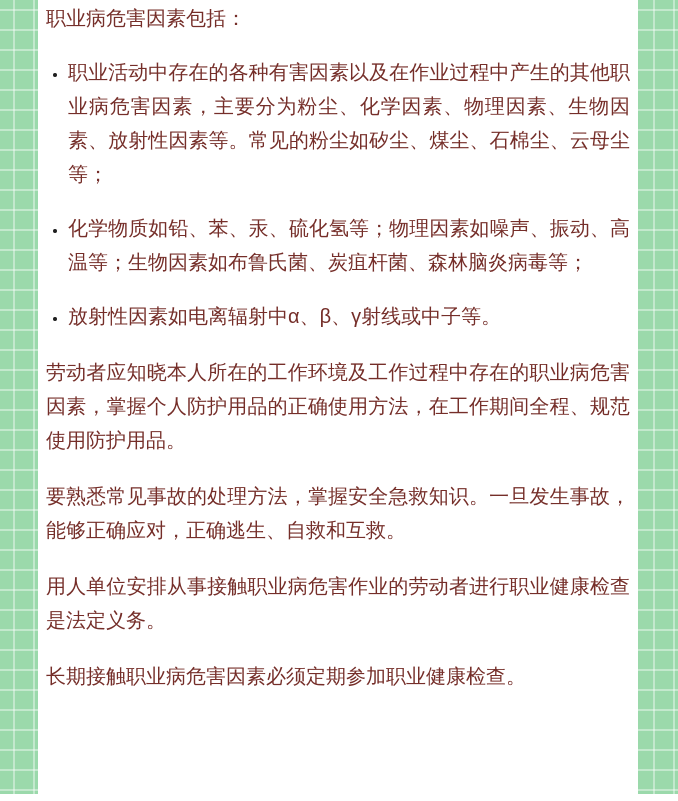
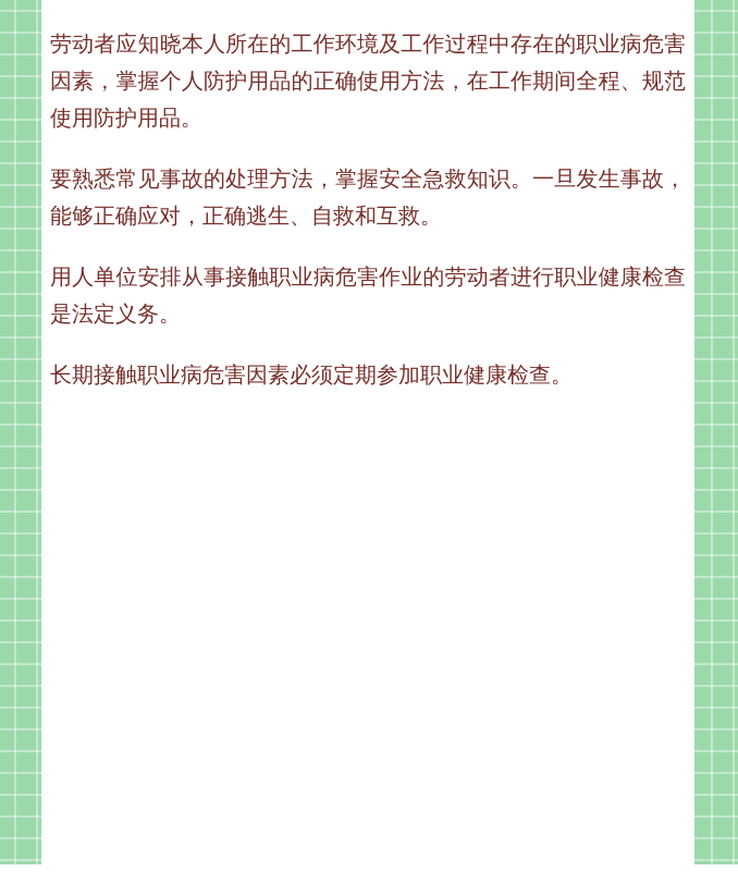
- 职业病危害因素包括：
- 职业活动中存在的各种有害因素以及在作业过程中产生的其他职业病危害因素，主要分为粉尘、化学因素、物理因素、生物因素、放射性因素等。常见的粉尘如矽尘、煤尘、石棉尘、云母尘等；
- 化学物质如铅、苯、汞、硫化氢等；物理因素如噪声、振动、高温等；生物因素如布鲁氏菌、炭疽杆菌、森林脑炎病毒等；
- 放射性因素如电离辐射中α、β、γ射线或中子等。
  劳动者应知晓本人所在的工作环境及工作过程中存在的职业病危害因素，掌握个人防护用品的正确使用方法，在工作期间全程、规范使用防护用品。
  要熟悉常见事故的处理方法，掌握安全急救知识。一旦发生事故，能够正确应对，正确逃生、自救和互救。
  用人单位安排从事接触职业病危害作业的劳动者进行职业健康检查是法定义务。
  长期接触职业病危害因素必须定期参加职业健康检查。
